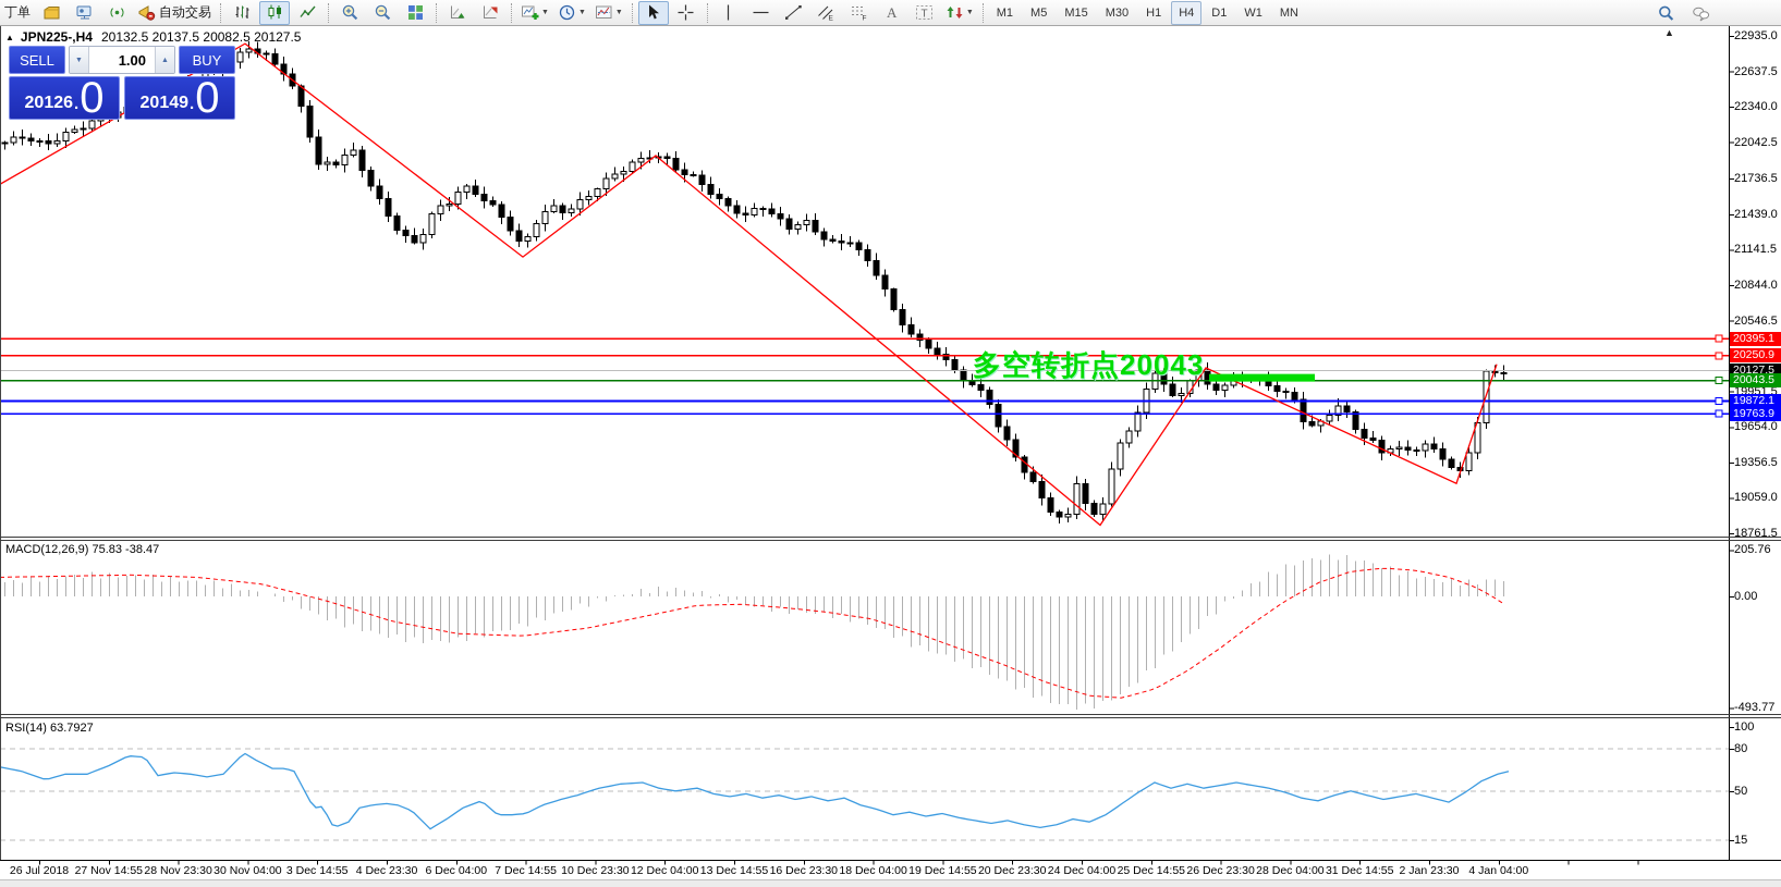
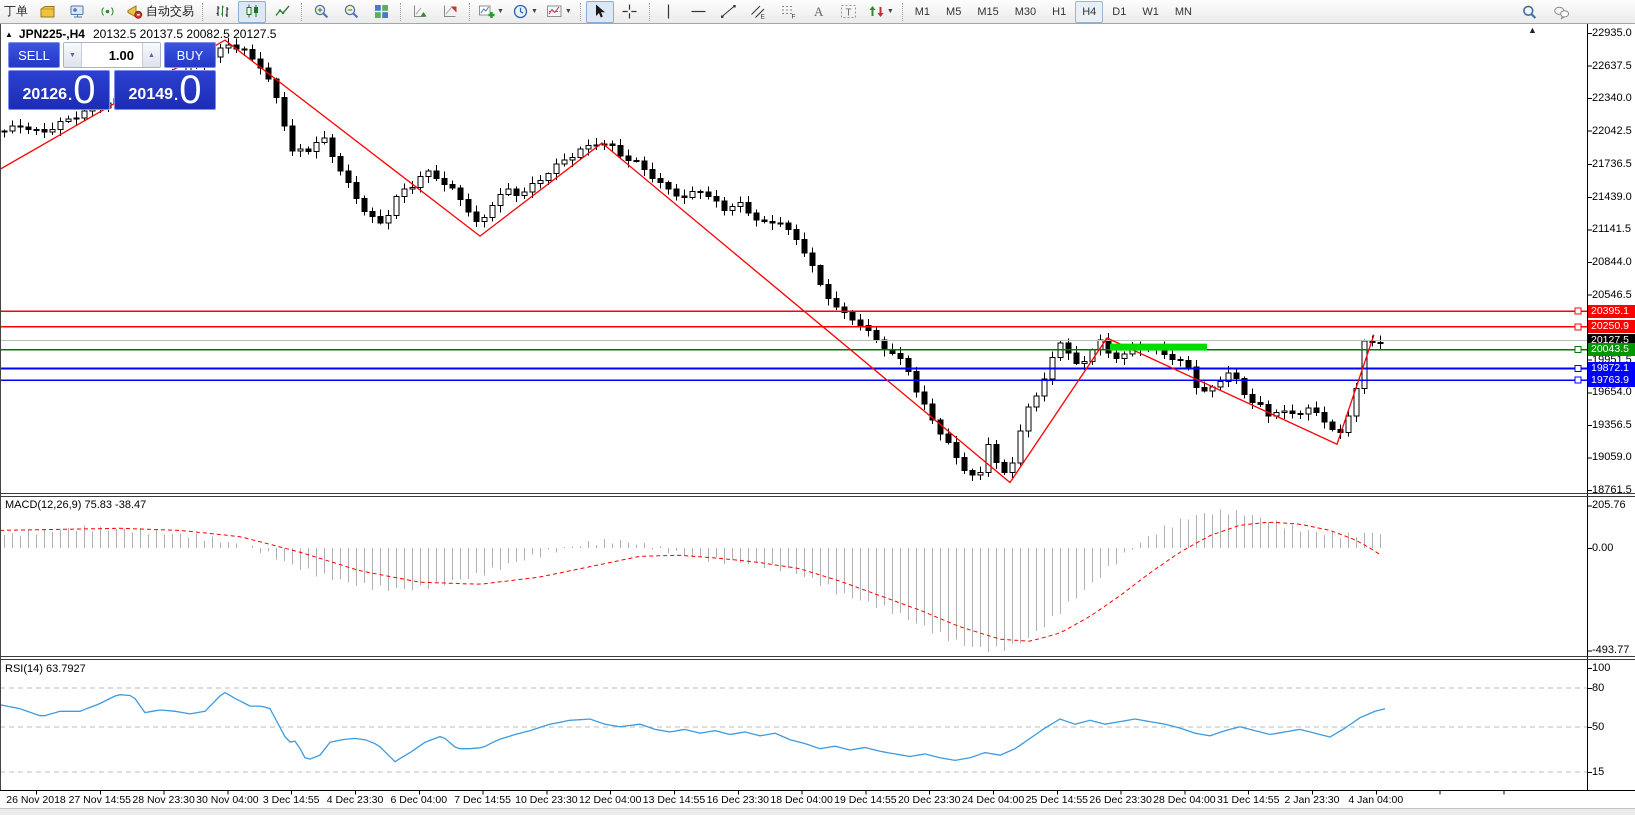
  丁单
  自动交易
  A
  T
  M1
  M5
  M15
  M30
  H1
  H4
  D1
  W1
  MN
  ▲
  JPN225-,H4
  20132.5 20137.5 20082.5 20127.5
  SELL
  1.00
  BUY
  20126
  .
  0
  20149
  .
  0
- 多空转折点20043
  MACD(12,26,9) 75.83 -38.47
  RSI(14) 63.7927
  22935.0
  22637.5
  22340.0
  22042.5
  21736.5
  21439.0
  21141.5
  20844.0
  20546.5
  19951.5
  19654.0
  19356.5
  19059.0
  18761.5
  205.76
  0.00
  -493.77
  100
  80
  50
  15
  20395.1
  20250.9
  20127.5
  20043.5
  19872.1
  19763.9
- 26 Jul 2018
+ 26 Nov 2018
  27 Nov 14:55
  28 Nov 23:30
  30 Nov 04:00
  3 Dec 14:55
  4 Dec 23:30
  6 Dec 04:00
  7 Dec 14:55
  10 Dec 23:30
  12 Dec 04:00
  13 Dec 14:55
  16 Dec 23:30
  18 Dec 04:00
  19 Dec 14:55
  20 Dec 23:30
  24 Dec 04:00
  25 Dec 14:55
  26 Dec 23:30
  28 Dec 04:00
  31 Dec 14:55
  2 Jan 23:30
  4 Jan 04:00
  ▲
